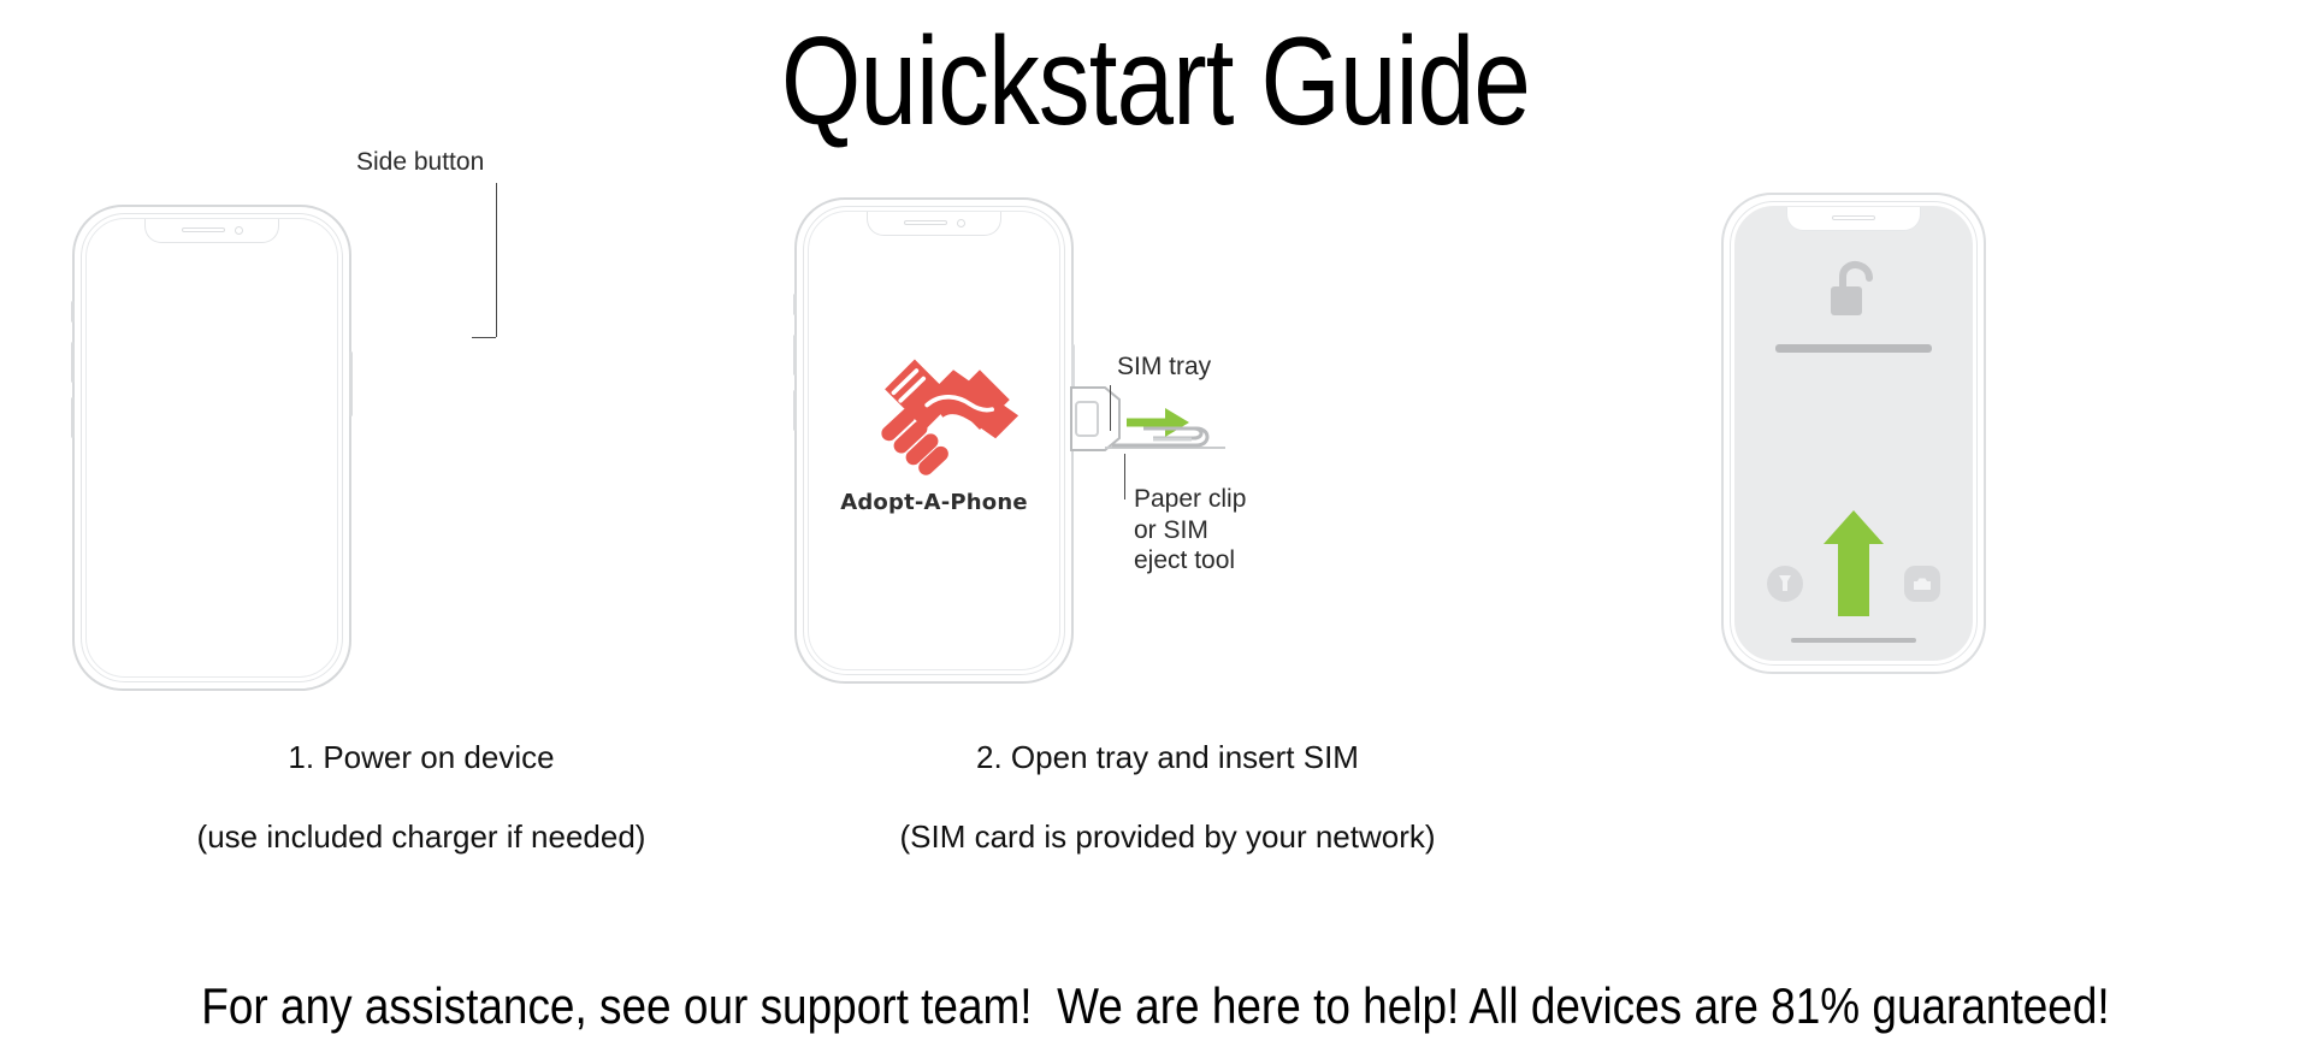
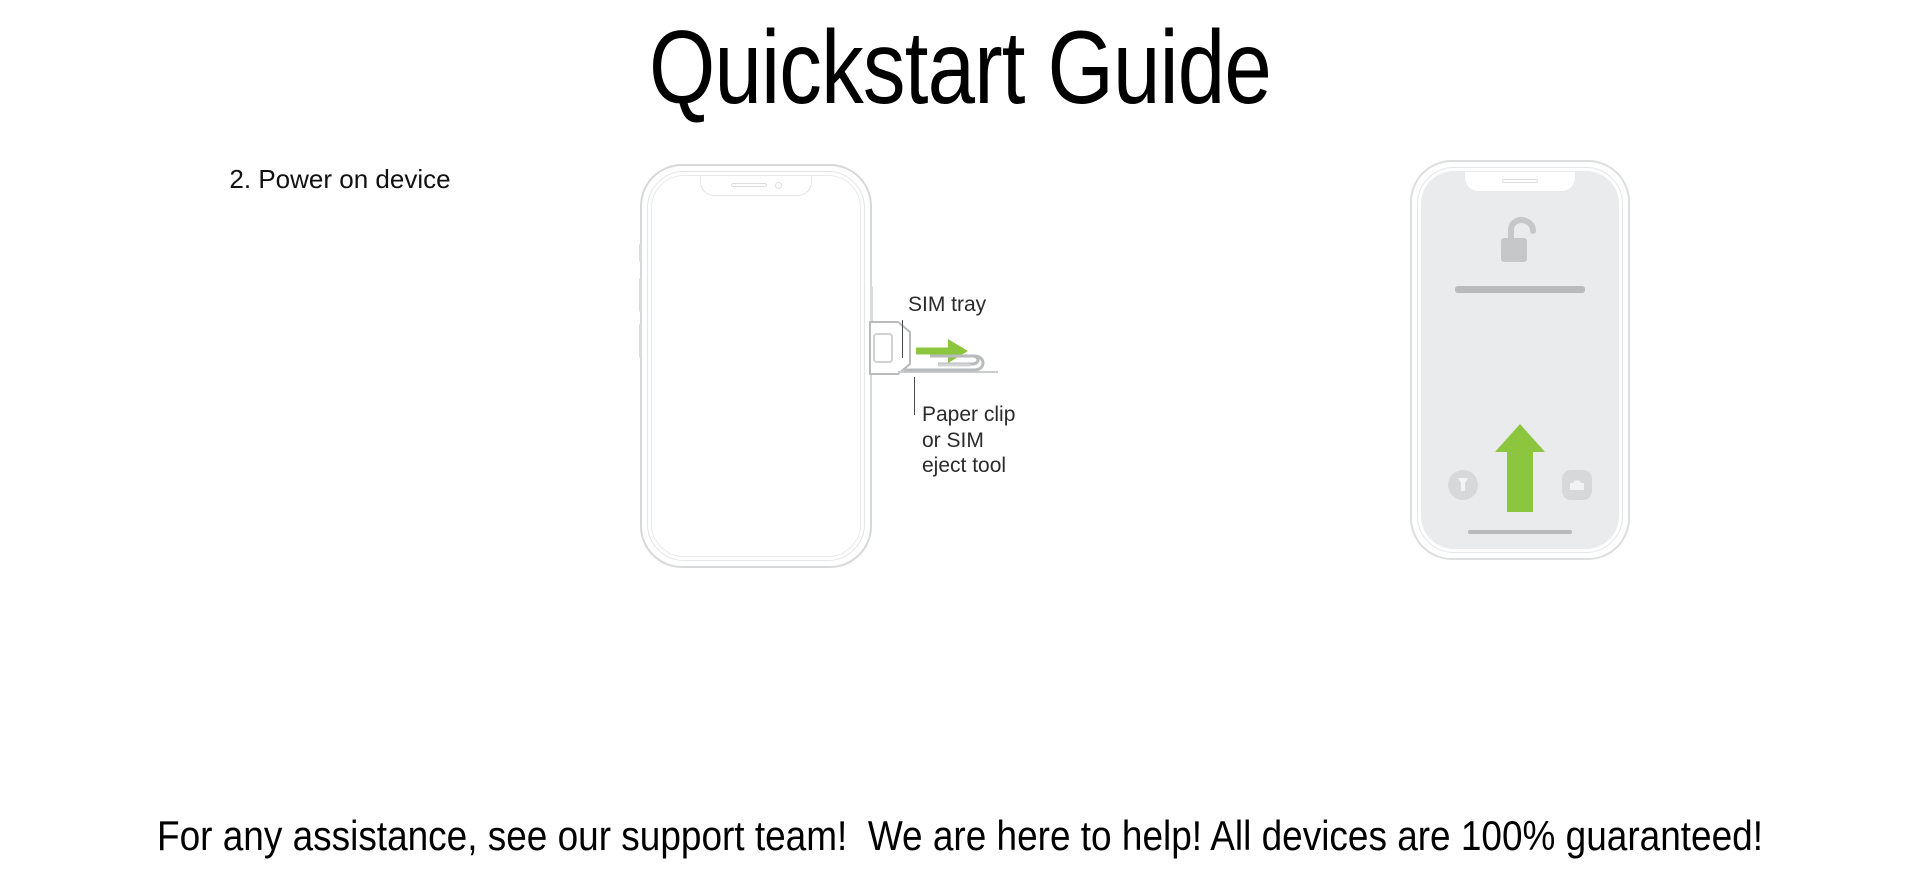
  Quickstart Guide
- Side button
- 1. Power on device
+ 2. Power on device
- (use included charger if needed)
- Adopt-A-Phone
  SIM tray
  Paper clip
  or SIM
  eject tool
- 2. Open tray and insert SIM
- (SIM card is provided by your network)
- For any assistance, see our support team! We are here to help! All devices are 81% guaranteed!
+ For any assistance, see our support team! We are here to help! All devices are 100% guaranteed!
